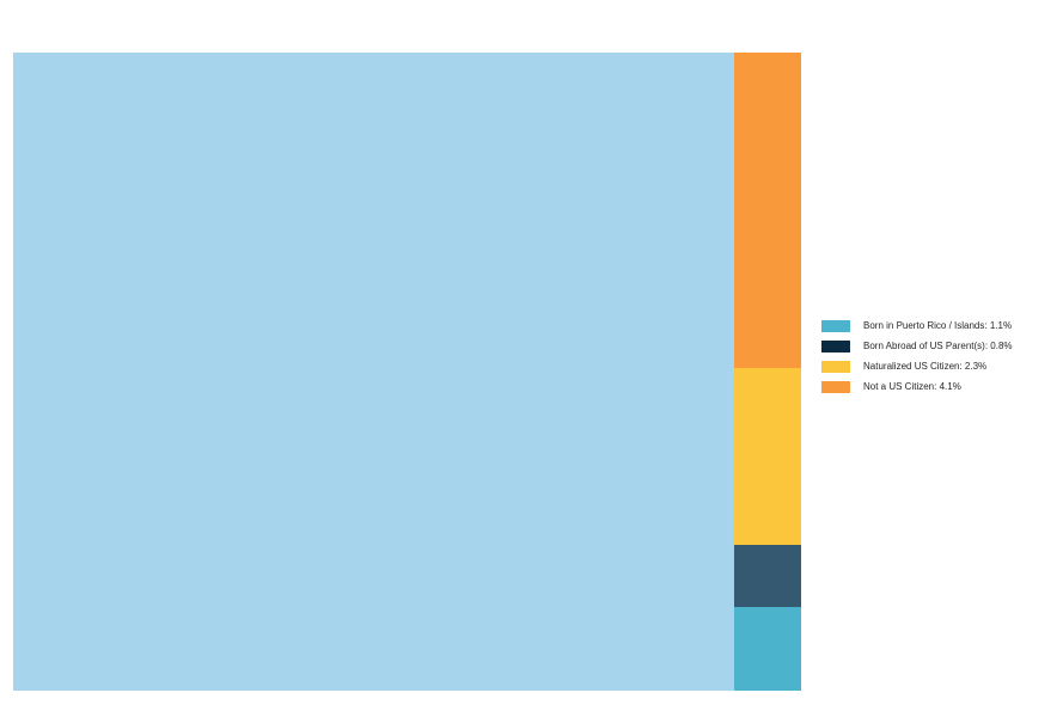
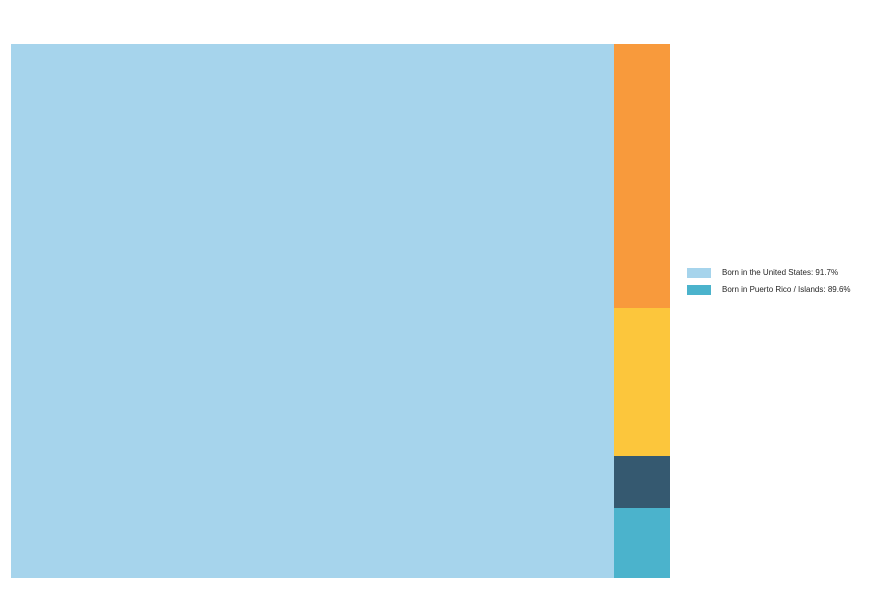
+ Born in the United States: 91.7%
- Born in Puerto Rico / Islands: 1.1%
+ Born in Puerto Rico / Islands: 89.6%
- Born Abroad of US Parent(s): 0.8%
- Naturalized US Citizen: 2.3%
- Not a US Citizen: 4.1%
